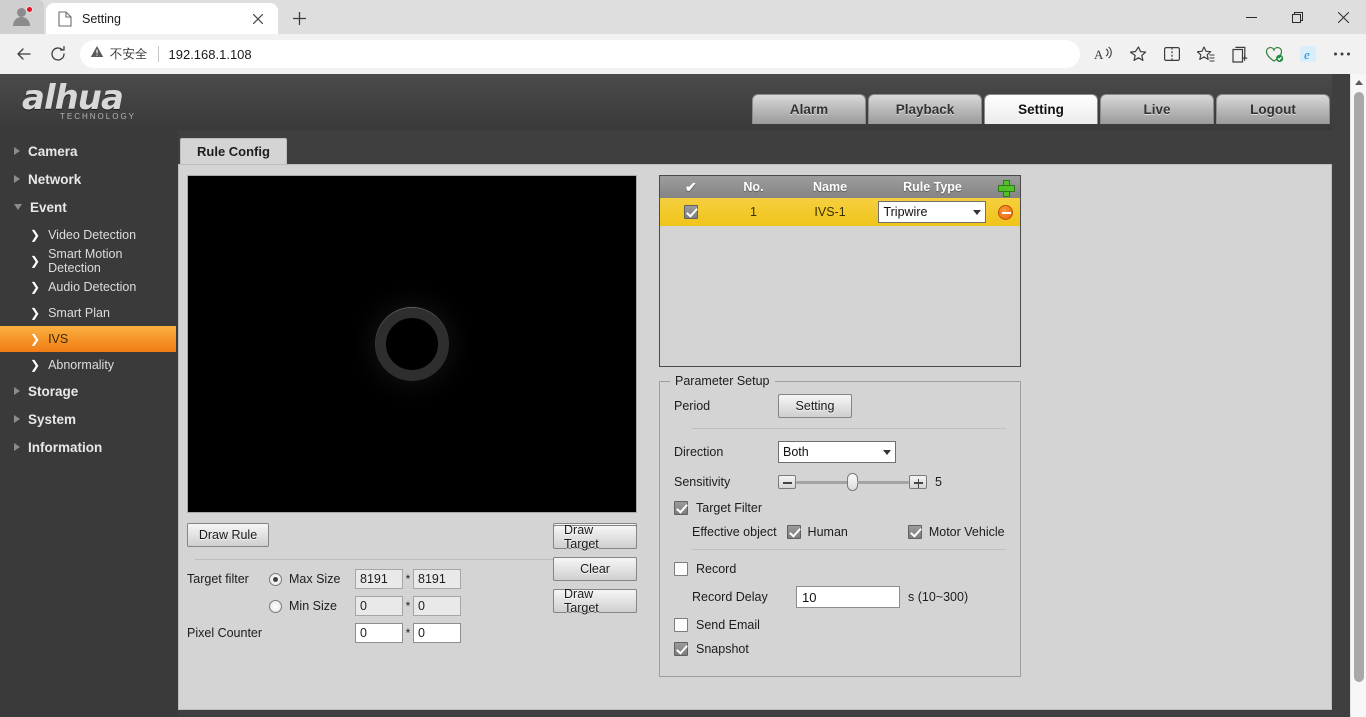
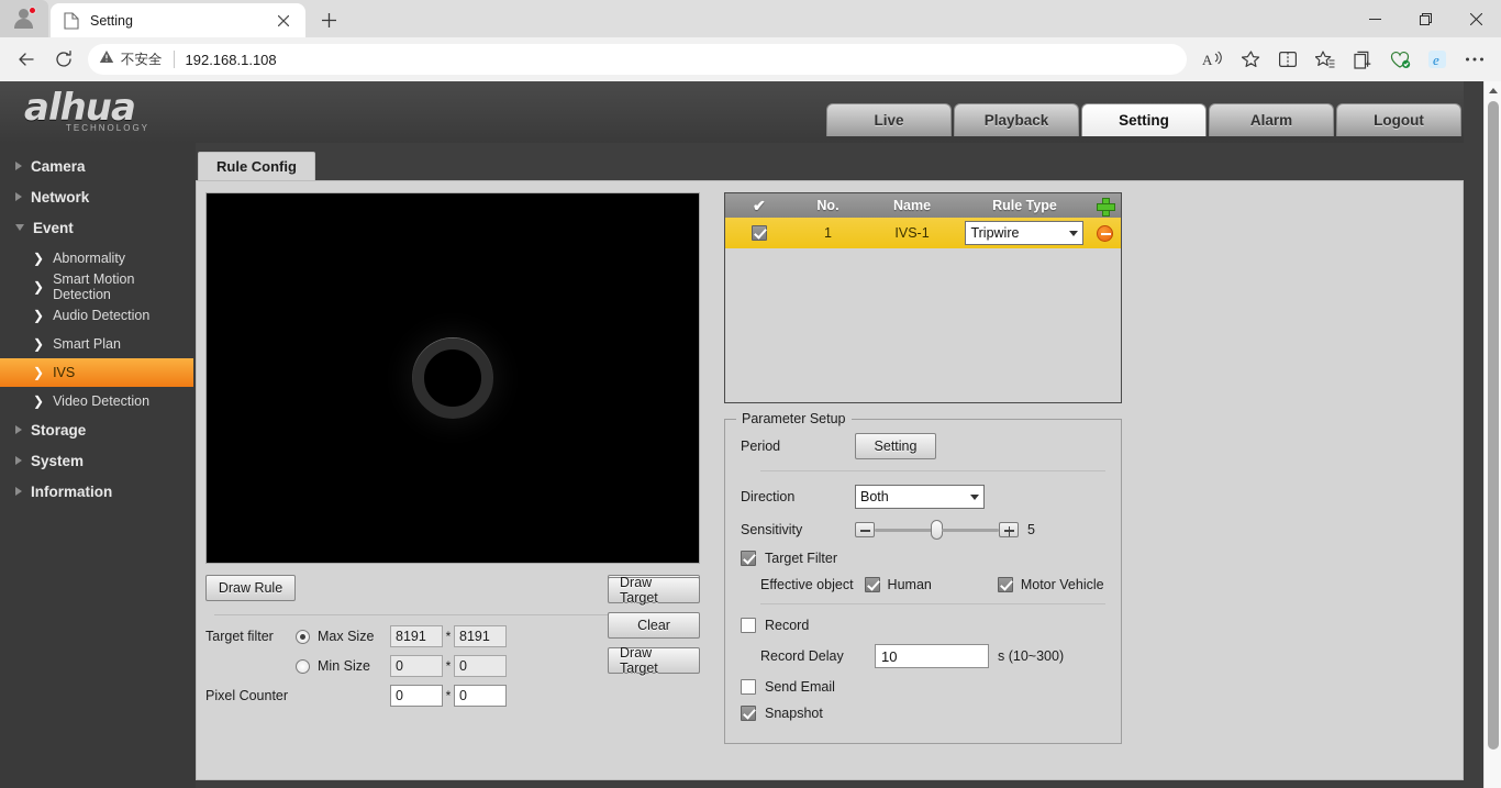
  Setting
  不安全
  192.168.1.108
  A
  e
  alhua
  TECHNOLOGY
- Alarm
+ Live
  Playback
  Setting
- Live
+ Alarm
  Logout
  Camera
  Network
  Event
  ❯
- Video Detection
+ Abnormality
  ❯
  Smart Motion Detection
  ❯
  Audio Detection
  ❯
  Smart Plan
  ❯
  IVS
  ❯
- Abnormality
+ Video Detection
  Storage
  System
  Information
  Rule Config
  Draw Rule
  Target filter
  Max Size
  8191
  *
  8191
  Min Size
  0
  *
  0
  Pixel Counter
  0
  *
  0
  Draw Target
  Clear
  Draw Target
  ✔
  No.
  Name
  Rule Type
  1
  IVS-1
  Tripwire
  Parameter Setup
  Period
  Setting
  Direction
  Both
  Sensitivity
  5
  Target Filter
  Effective object
  Human
  Motor Vehicle
  Record
  Record Delay
  10
  s (10~300)
  Send Email
  Snapshot
